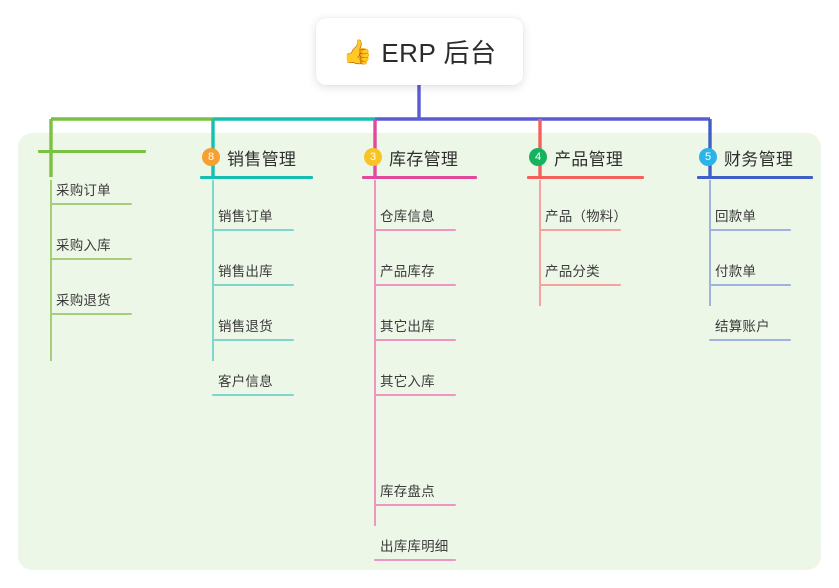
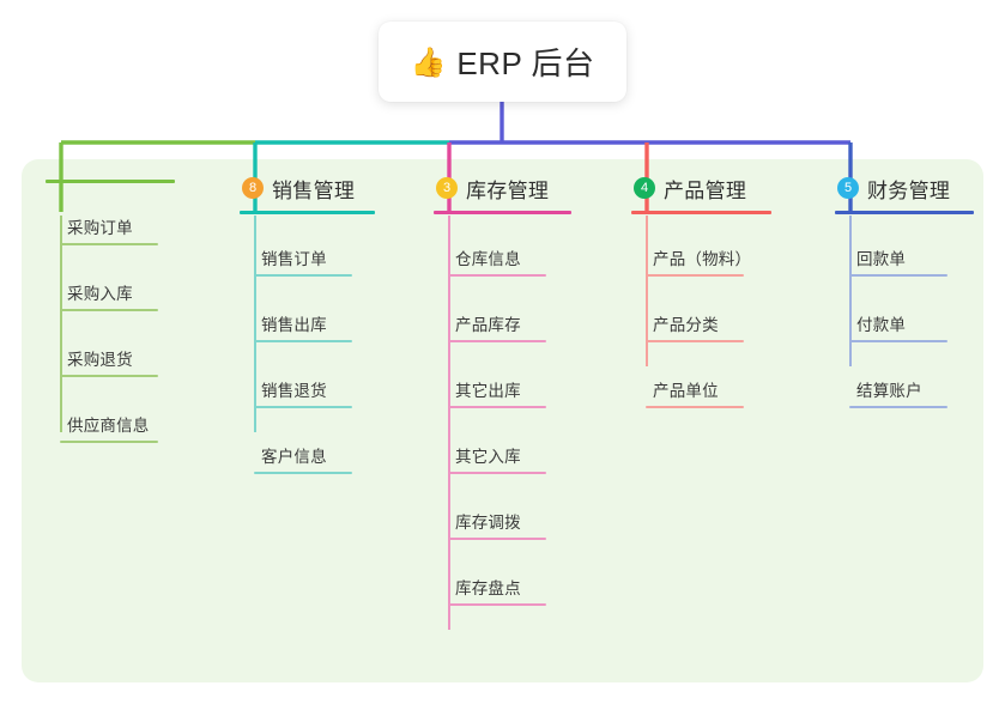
  👍
  ERP 后台
  采购订单
  采购入库
  采购退货
+ 供应商信息
  8
  销售管理
  销售订单
  销售出库
  销售退货
  客户信息
  3
  库存管理
  仓库信息
  产品库存
  其它出库
  其它入库
+ 库存调拨
  库存盘点
- 出库库明细
  4
  产品管理
  产品（物料）
  产品分类
+ 产品单位
  5
  财务管理
  回款单
  付款单
  结算账户
